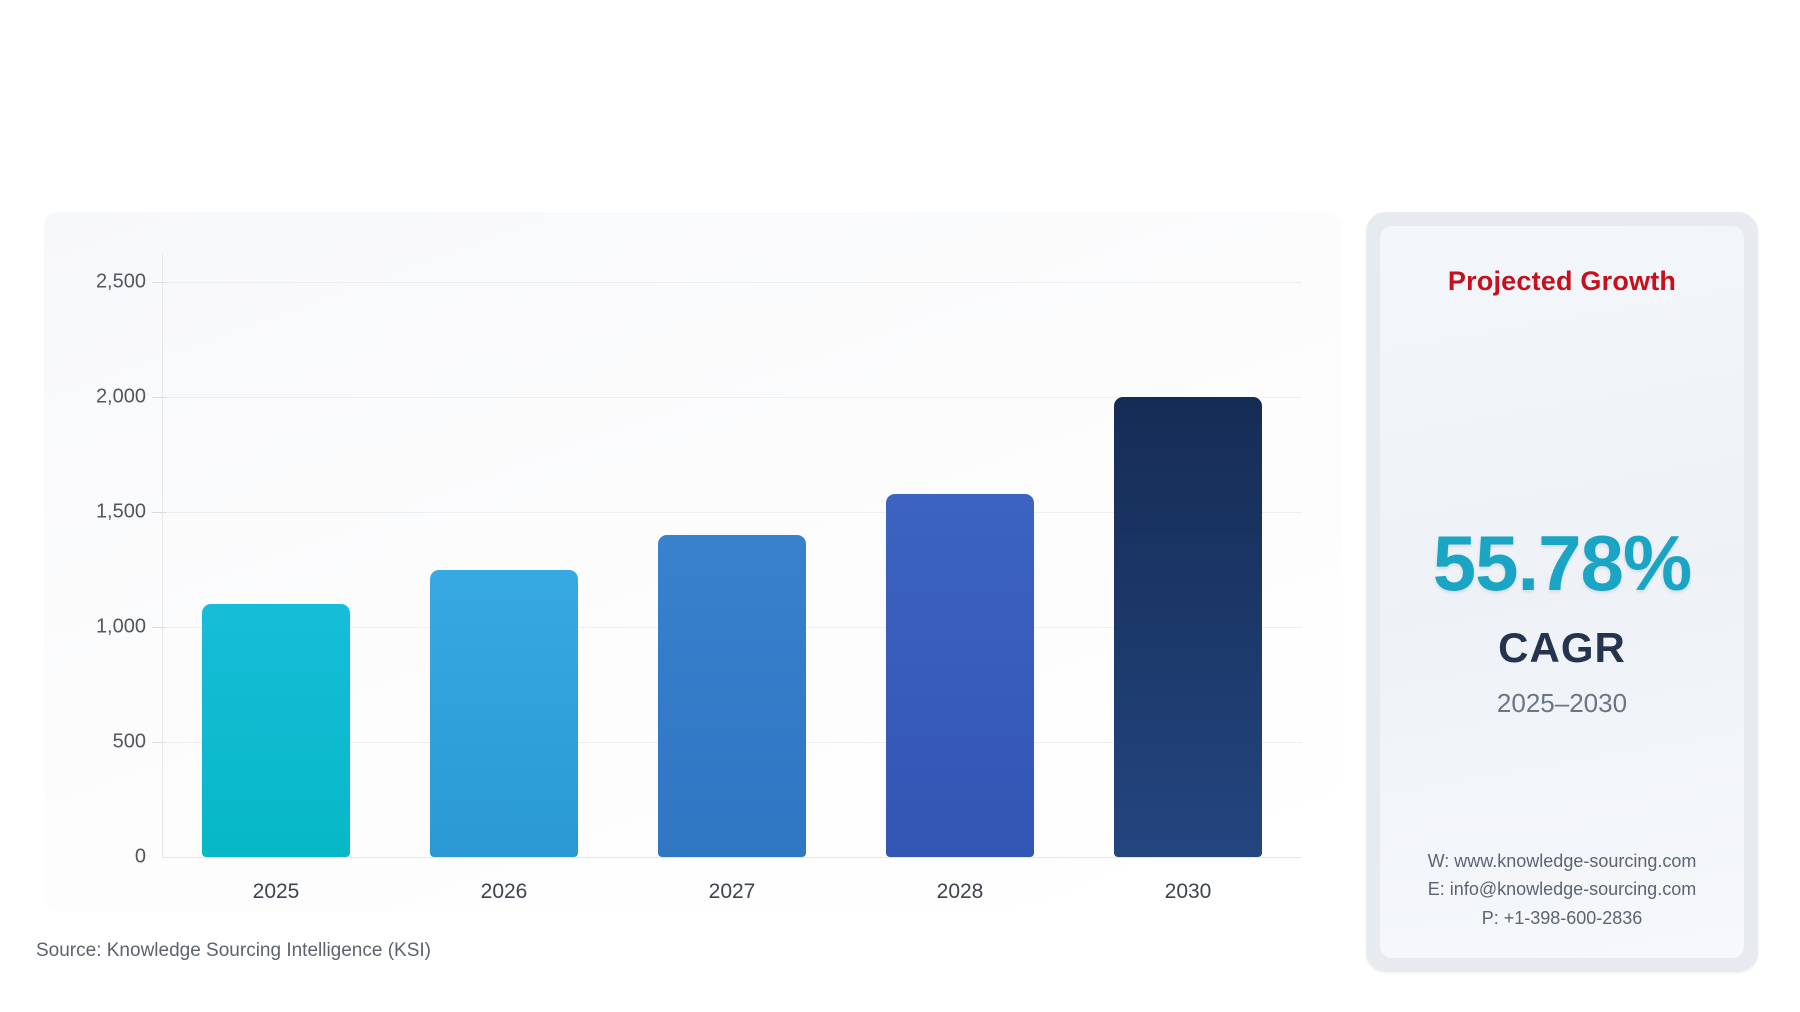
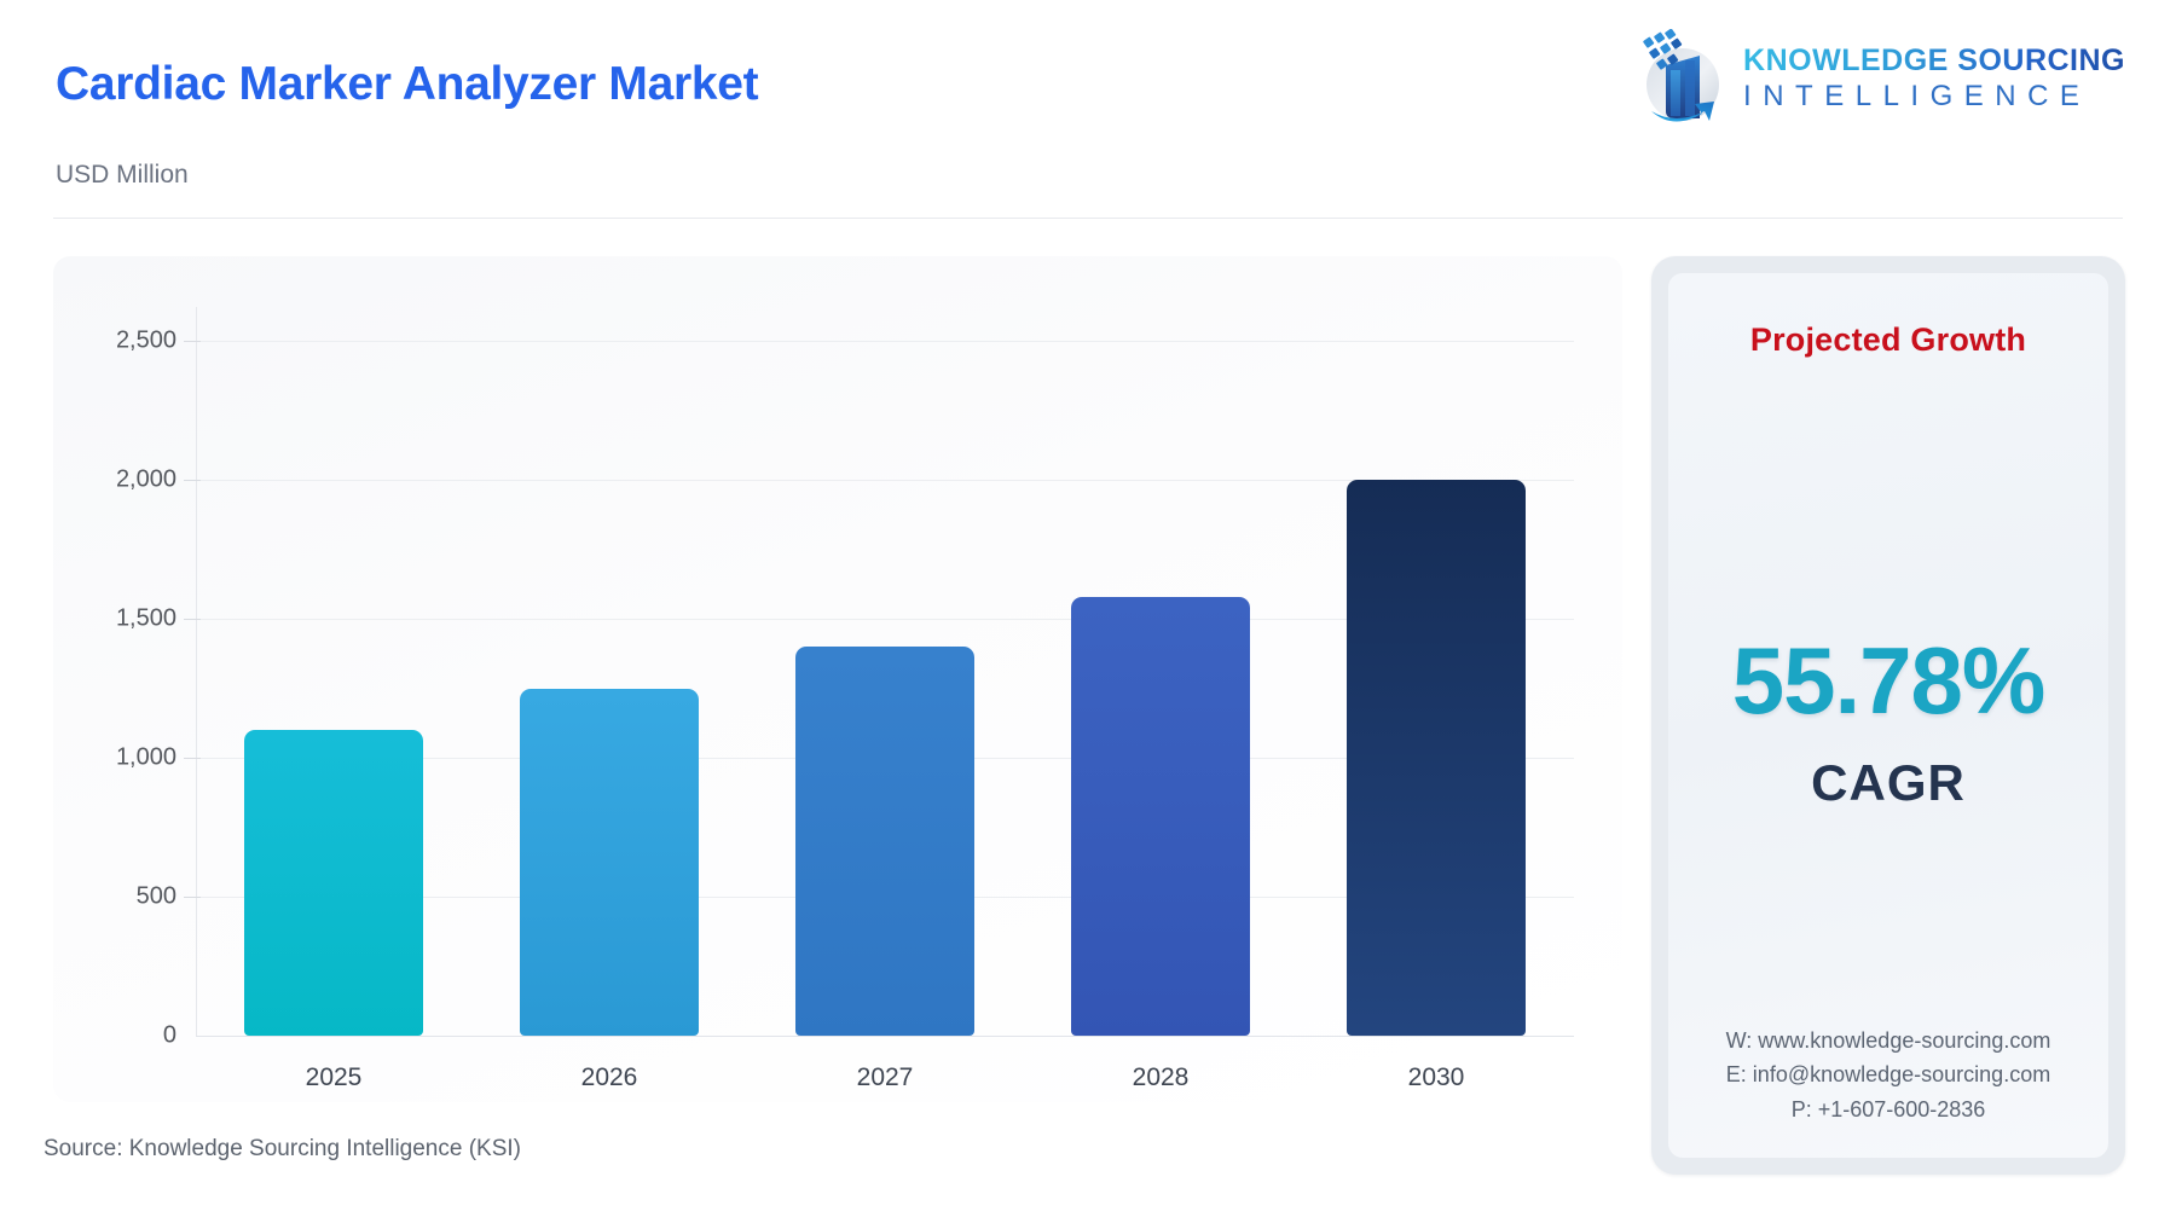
+ Cardiac Marker Analyzer Market
+ USD Million
+ KNOWLEDGE SOURCING
+ INTELLIGENCE
  0
  500
  1,000
  1,500
  2,000
  2,500
  2025
  2026
  2027
  2028
  2030
  Source: Knowledge Sourcing Intelligence (KSI)
  Projected Growth
  55.78%
  CAGR
- 2025–2030
  W: www.knowledge-sourcing.com
  E: info@knowledge-sourcing.com
- P: +1-398-600-2836
+ P: +1-607-600-2836
